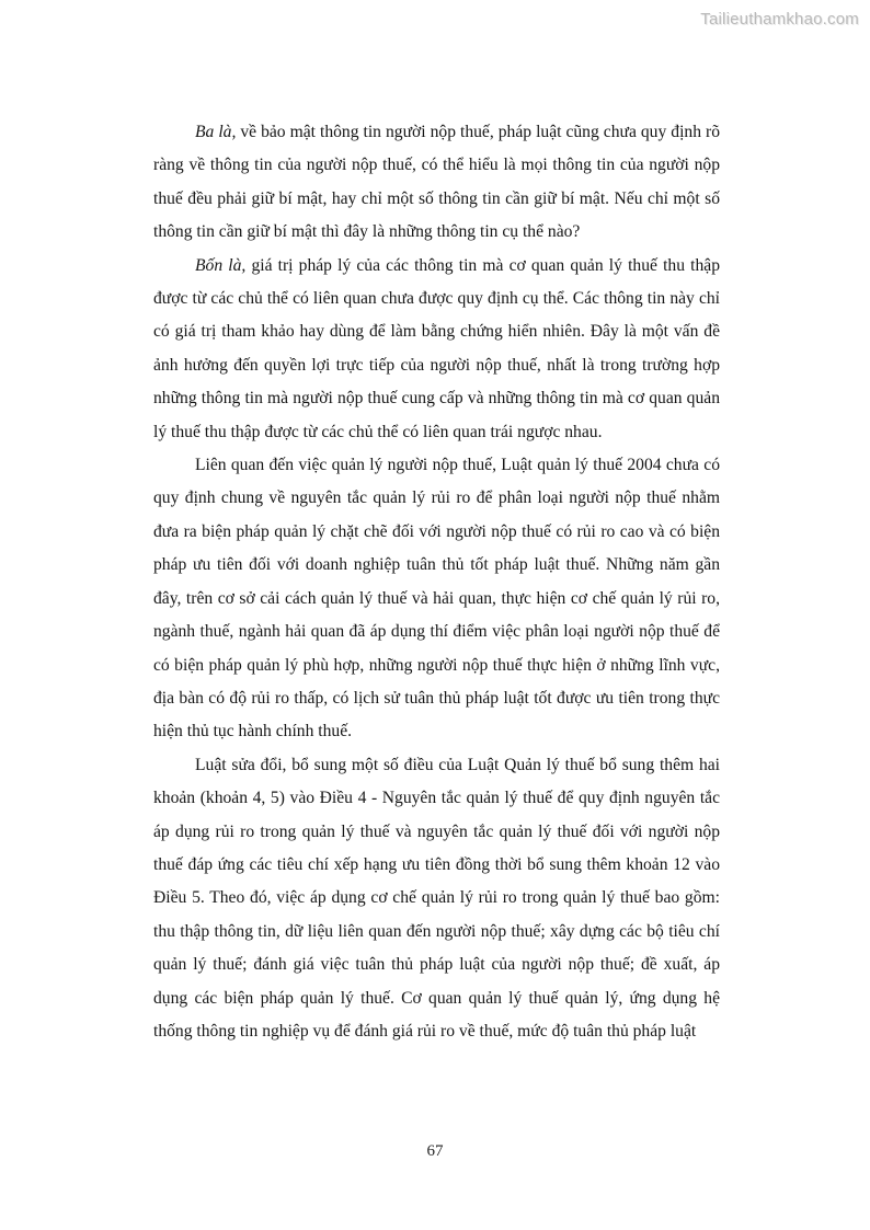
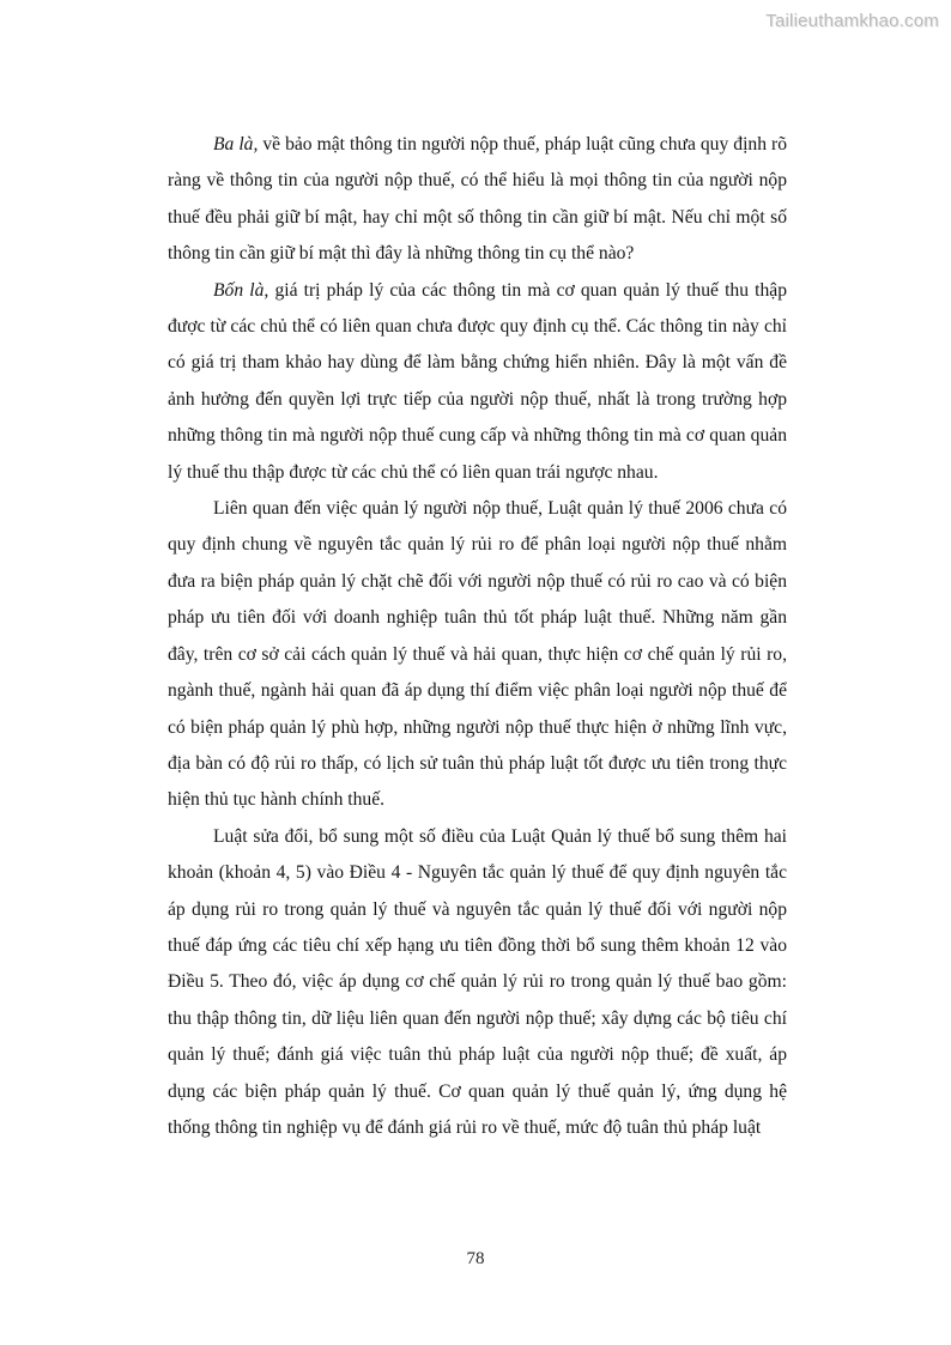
  Tailieuthamkhao.com
  Ba là, về bảo mật thông tin người nộp thuế, pháp luật cũng chưa quy định rõ ràng về thông tin của người nộp thuế, có thể hiểu là mọi thông tin của người nộp thuế đều phải giữ bí mật, hay chỉ một số thông tin cần giữ bí mật. Nếu chỉ một số thông tin cần giữ bí mật thì đây là những thông tin cụ thể nào?
  Bốn là, giá trị pháp lý của các thông tin mà cơ quan quản lý thuế thu thập được từ các chủ thể có liên quan chưa được quy định cụ thể. Các thông tin này chỉ có giá trị tham khảo hay dùng để làm bằng chứng hiển nhiên. Đây là một vấn đề ảnh hưởng đến quyền lợi trực tiếp của người nộp thuế, nhất là trong trường hợp những thông tin mà người nộp thuế cung cấp và những thông tin mà cơ quan quản lý thuế thu thập được từ các chủ thể có liên quan trái ngược nhau.
- Liên quan đến việc quản lý người nộp thuế, Luật quản lý thuế 2004 chưa có quy định chung về nguyên tắc quản lý rủi ro để phân loại người nộp thuế nhằm đưa ra biện pháp quản lý chặt chẽ đối với người nộp thuế có rủi ro cao và có biện pháp ưu tiên đối với doanh nghiệp tuân thủ tốt pháp luật thuế. Những năm gần đây, trên cơ sở cải cách quản lý thuế và hải quan, thực hiện cơ chế quản lý rủi ro, ngành thuế, ngành hải quan đã áp dụng thí điểm việc phân loại người nộp thuế để có biện pháp quản lý phù hợp, những người nộp thuế thực hiện ở những lĩnh vực, địa bàn có độ rủi ro thấp, có lịch sử tuân thủ pháp luật tốt được ưu tiên trong thực hiện thủ tục hành chính thuế.
+ Liên quan đến việc quản lý người nộp thuế, Luật quản lý thuế 2006 chưa có quy định chung về nguyên tắc quản lý rủi ro để phân loại người nộp thuế nhằm đưa ra biện pháp quản lý chặt chẽ đối với người nộp thuế có rủi ro cao và có biện pháp ưu tiên đối với doanh nghiệp tuân thủ tốt pháp luật thuế. Những năm gần đây, trên cơ sở cải cách quản lý thuế và hải quan, thực hiện cơ chế quản lý rủi ro, ngành thuế, ngành hải quan đã áp dụng thí điểm việc phân loại người nộp thuế để có biện pháp quản lý phù hợp, những người nộp thuế thực hiện ở những lĩnh vực, địa bàn có độ rủi ro thấp, có lịch sử tuân thủ pháp luật tốt được ưu tiên trong thực hiện thủ tục hành chính thuế.
  Luật sửa đổi, bổ sung một số điều của Luật Quản lý thuế bổ sung thêm hai khoản (khoản 4, 5) vào Điều 4 - Nguyên tắc quản lý thuế để quy định nguyên tắc áp dụng rủi ro trong quản lý thuế và nguyên tắc quản lý thuế đối với người nộp thuế đáp ứng các tiêu chí xếp hạng ưu tiên đồng thời bổ sung thêm khoản 12 vào Điều 5. Theo đó, việc áp dụng cơ chế quản lý rủi ro trong quản lý thuế bao gồm: thu thập thông tin, dữ liệu liên quan đến người nộp thuế; xây dựng các bộ tiêu chí quản lý thuế; đánh giá việc tuân thủ pháp luật của người nộp thuế; đề xuất, áp dụng các biện pháp quản lý thuế. Cơ quan quản lý thuế quản lý, ứng dụng hệ thống thông tin nghiệp vụ để đánh giá rủi ro về thuế, mức độ tuân thủ pháp luật
- 67
+ 78
